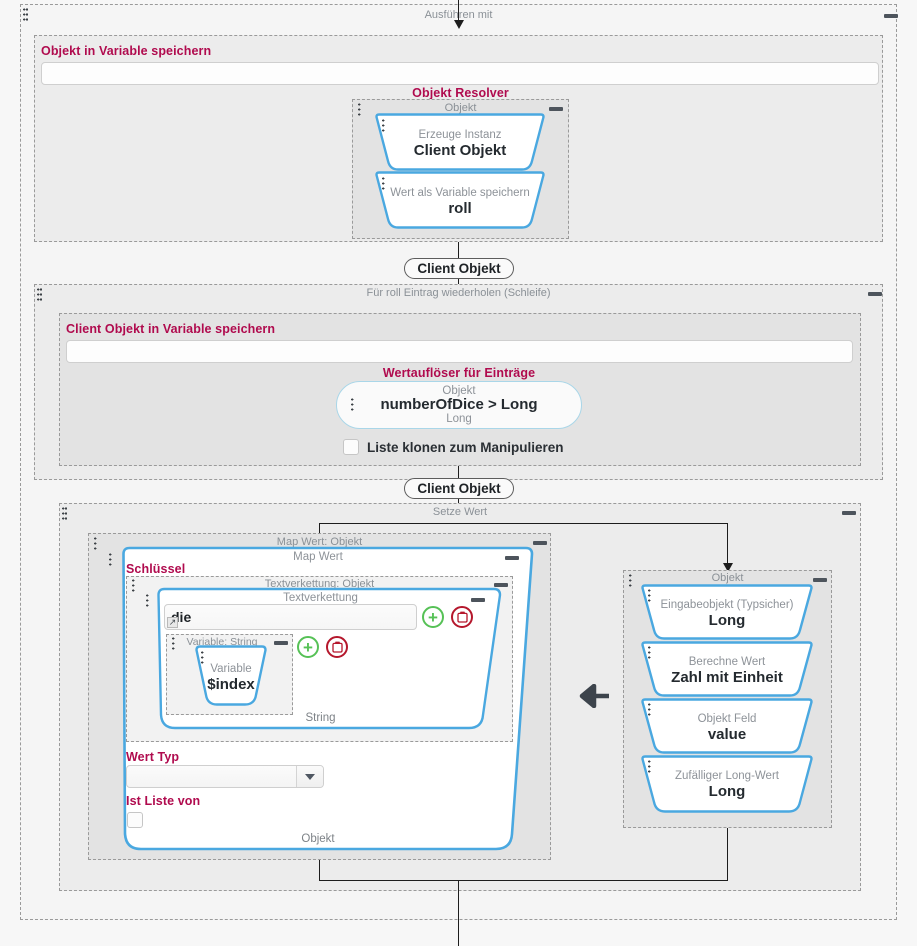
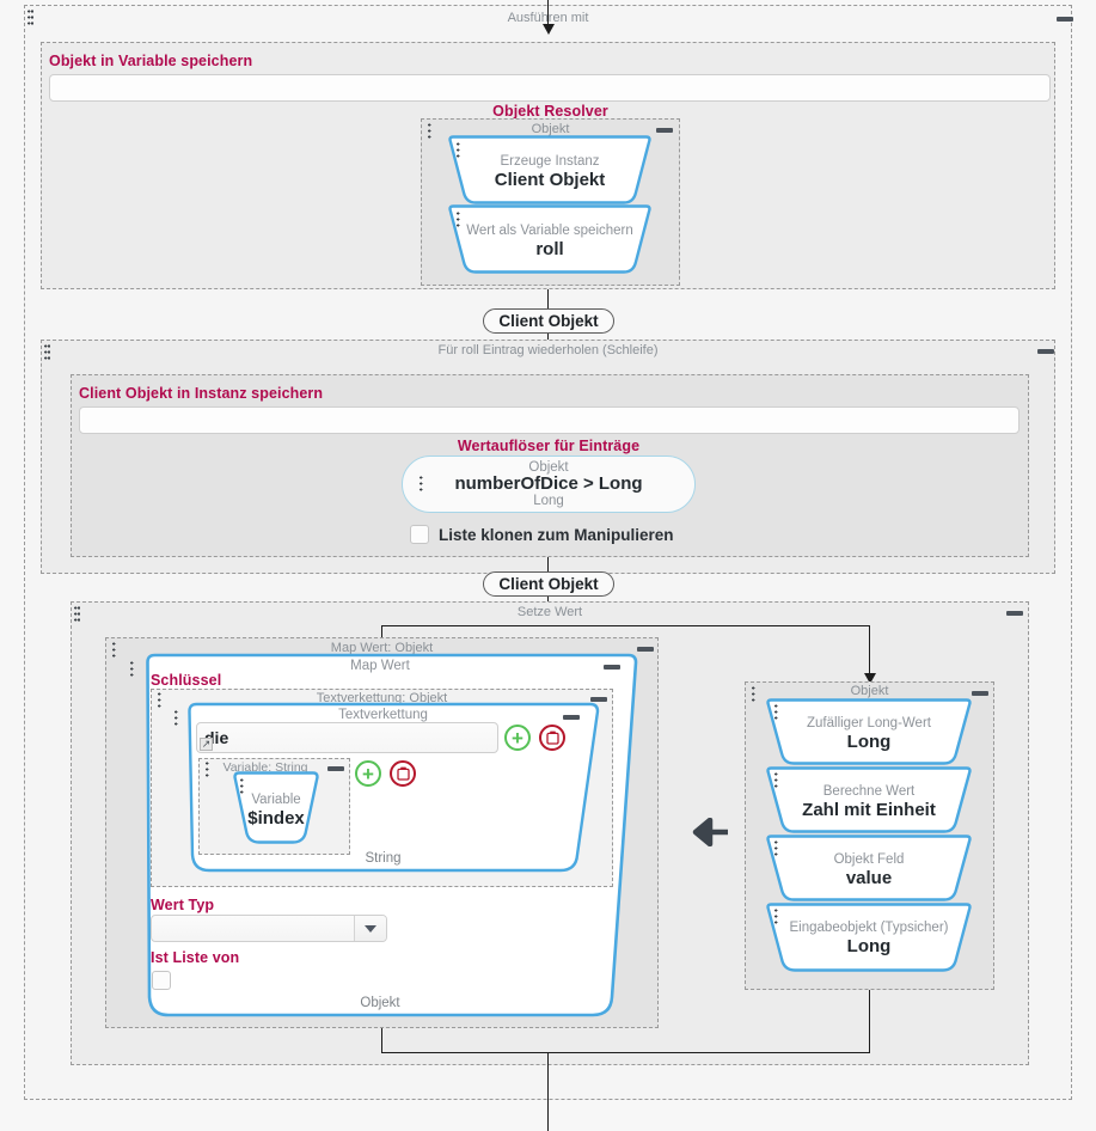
  Ausführen mit
  Objekt in Variable speichern
  Objekt Resolver
  Objekt
  Erzeuge Instanz
  Client Objekt
  Wert als Variable speichern
  roll
  Client Objekt
  Für roll Eintrag wiederholen (Schleife)
- Client Objekt in Variable speichern
+ Client Objekt in Instanz speichern
  Wertauflöser für Einträge
  Objekt
  numberOfDice > Long
  Long
  Liste klonen zum Manipulieren
  Client Objekt
  Setze Wert
  Map Wert: Objekt
  Map Wert
  Objekt
  Schlüssel
  Textverkettung: Objekt
  Textverkettung
  String
  ↗
  +
  Variable: String
  +
  Variable
  $index
  Wert Typ
  Ist Liste von
  Objekt
- Eingabeobjekt (Typsicher)
+ Zufälliger Long-Wert
  Long
  Berechne Wert
  Zahl mit Einheit
  Objekt Feld
  value
- Zufälliger Long-Wert
+ Eingabeobjekt (Typsicher)
  Long
